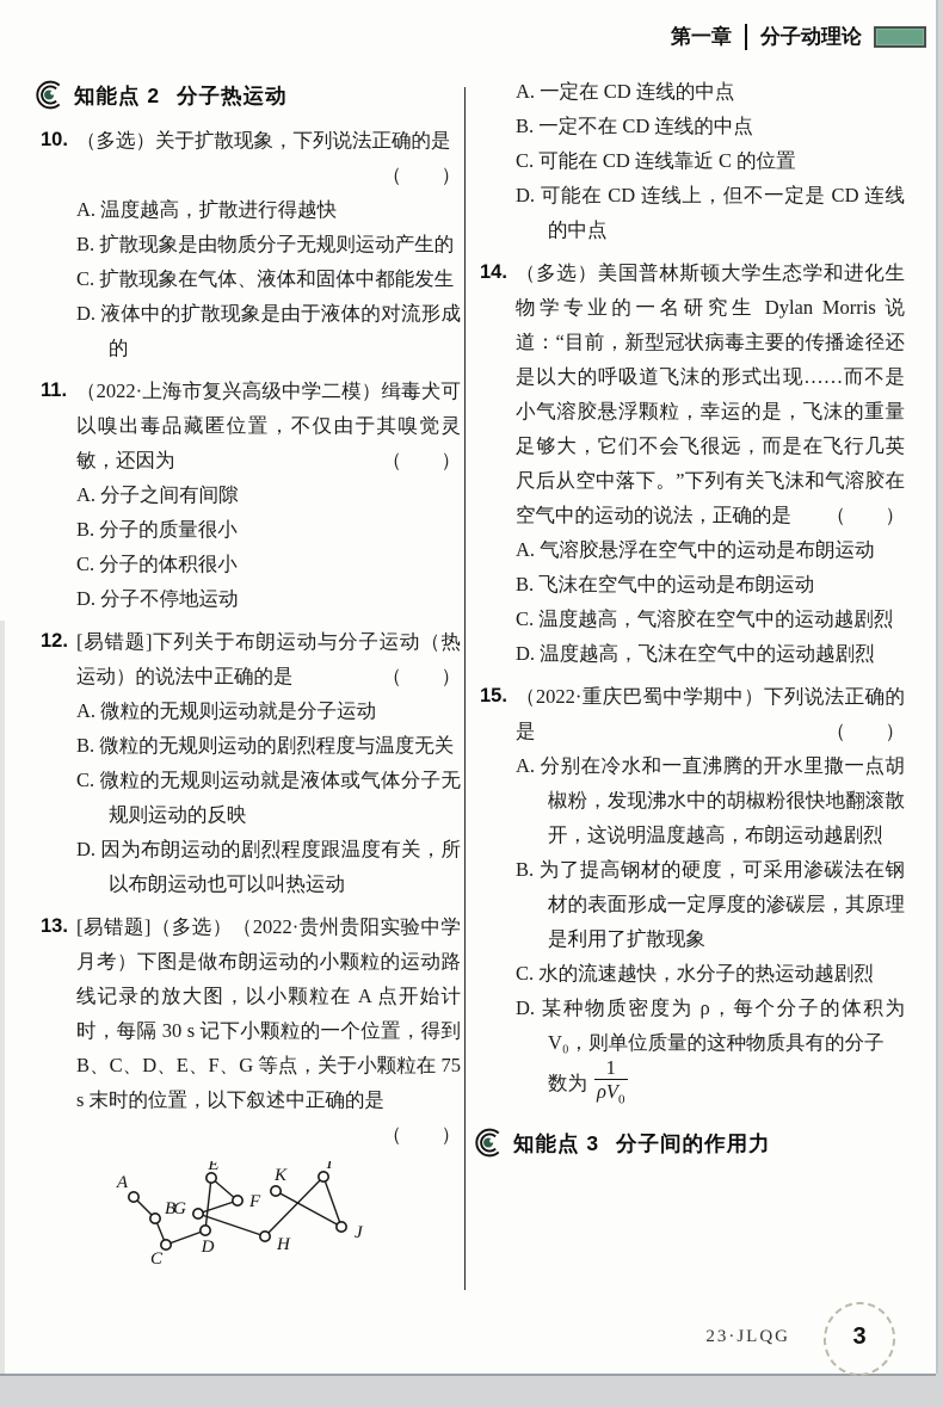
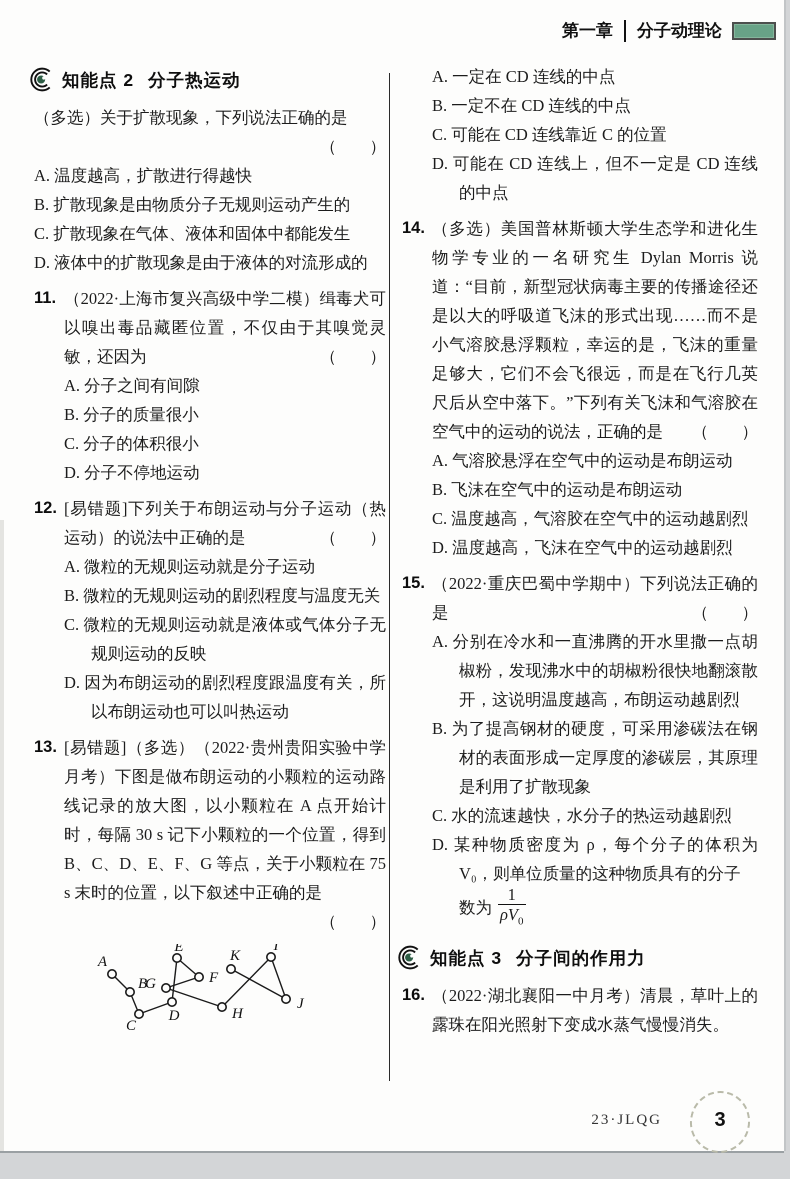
  第一章
  分子动理论
  知能点 2
  分子热运动
- 10.
  （多选）关于扩散现象，下列说法正确的是
  （ ）
  A. 温度越高，扩散进行得越快
  B. 扩散现象是由物质分子无规则运动产生的
  C. 扩散现象在气体、液体和固体中都能发生
  D. 液体中的扩散现象是由于液体的对流形成的
  11.
  （2022·上海市复兴高级中学二模）缉毒犬可以嗅出毒品藏匿位置，不仅由于其嗅觉灵敏，还因为
  （ ）
  A. 分子之间有间隙
  B. 分子的质量很小
  C. 分子的体积很小
  D. 分子不停地运动
  12.
  [易错题]下列关于布朗运动与分子运动（热运动）的说法中正确的是
  （ ）
  A. 微粒的无规则运动就是分子运动
  B. 微粒的无规则运动的剧烈程度与温度无关
  C. 微粒的无规则运动就是液体或气体分子无规则运动的反映
  D. 因为布朗运动的剧烈程度跟温度有关，所以布朗运动也可以叫热运动
  13.
  [易错题]（多选）（2022·贵州贵阳实验中学月考）下图是做布朗运动的小颗粒的运动路线记录的放大图，以小颗粒在 A 点开始计时，每隔 30 s 记下小颗粒的一个位置，得到 B、C、D、E、F、G 等点，关于小颗粒在 75 s 末时的位置，以下叙述中正确的是
  （ ）
  A
  B
  C
  D
  E
  F
  G
  H
  I
  J
  K
  A. 一定在 CD 连线的中点
  B. 一定不在 CD 连线的中点
  C. 可能在 CD 连线靠近 C 的位置
  D. 可能在 CD 连线上，但不一定是 CD 连线的中点
  14.
  （多选）美国普林斯顿大学生态学和进化生物学专业的一名研究生 Dylan Morris 说道：“目前，新型冠状病毒主要的传播途径还是以大的呼吸道飞沫的形式出现……而不是小气溶胶悬浮颗粒，幸运的是，飞沫的重量足够大，它们不会飞很远，而是在飞行几英尺后从空中落下。”下列有关飞沫和气溶胶在空气中的运动的说法，正确的是
  （ ）
  A. 气溶胶悬浮在空气中的运动是布朗运动
  B. 飞沫在空气中的运动是布朗运动
  C. 温度越高，气溶胶在空气中的运动越剧烈
  D. 温度越高，飞沫在空气中的运动越剧烈
  15.
  （2022·重庆巴蜀中学期中）下列说法正确的是
  （ ）
  A. 分别在冷水和一直沸腾的开水里撒一点胡椒粉，发现沸水中的胡椒粉很快地翻滚散开，这说明温度越高，布朗运动越剧烈
  B. 为了提高钢材的硬度，可采用渗碳法在钢材的表面形成一定厚度的渗碳层，其原理是利用了扩散现象
  C. 水的流速越快，水分子的热运动越剧烈
  D. 某种物质密度为 ρ，每个分子的体积为 V₀，则单位质量的这种物质具有的分子
  数为
  1
  ρV0
  知能点 3
  分子间的作用力
+ 16.
+ （2022·湖北襄阳一中月考）清晨，草叶上的露珠在阳光照射下变成水蒸气慢慢消失。
  23·JLQG
  3
